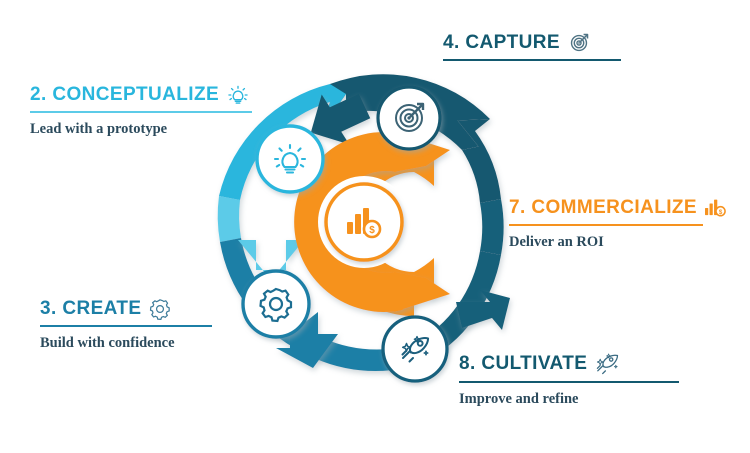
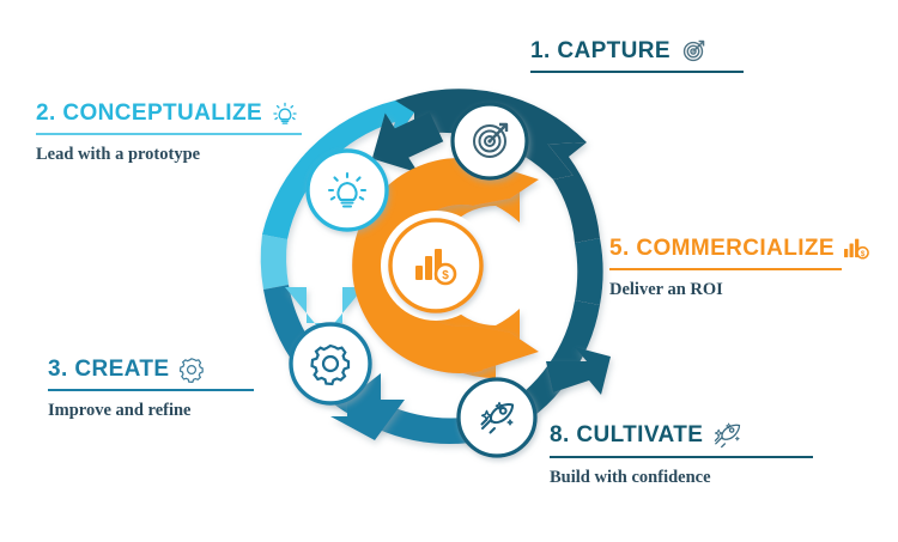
  $
- 4. CAPTURE
+ 1. CAPTURE
  2. CONCEPTUALIZE
  Lead with a prototype
  3. CREATE
- Build with confidence
+ Improve and refine
  8. CULTIVATE
- Improve and refine
+ Build with confidence
- 7. COMMERCIALIZE
+ 5. COMMERCIALIZE
  Deliver an ROI
